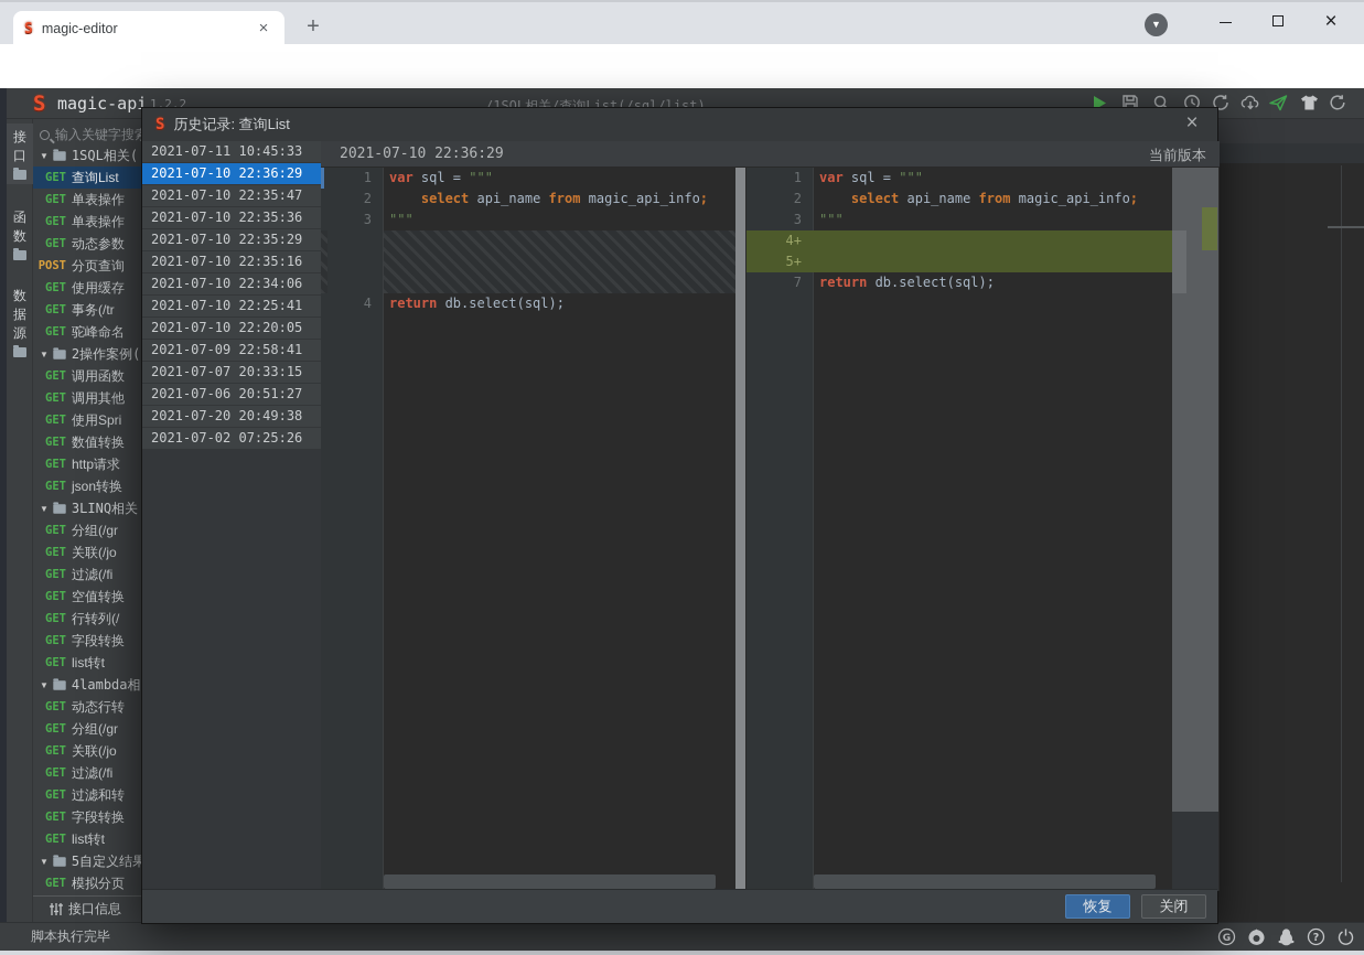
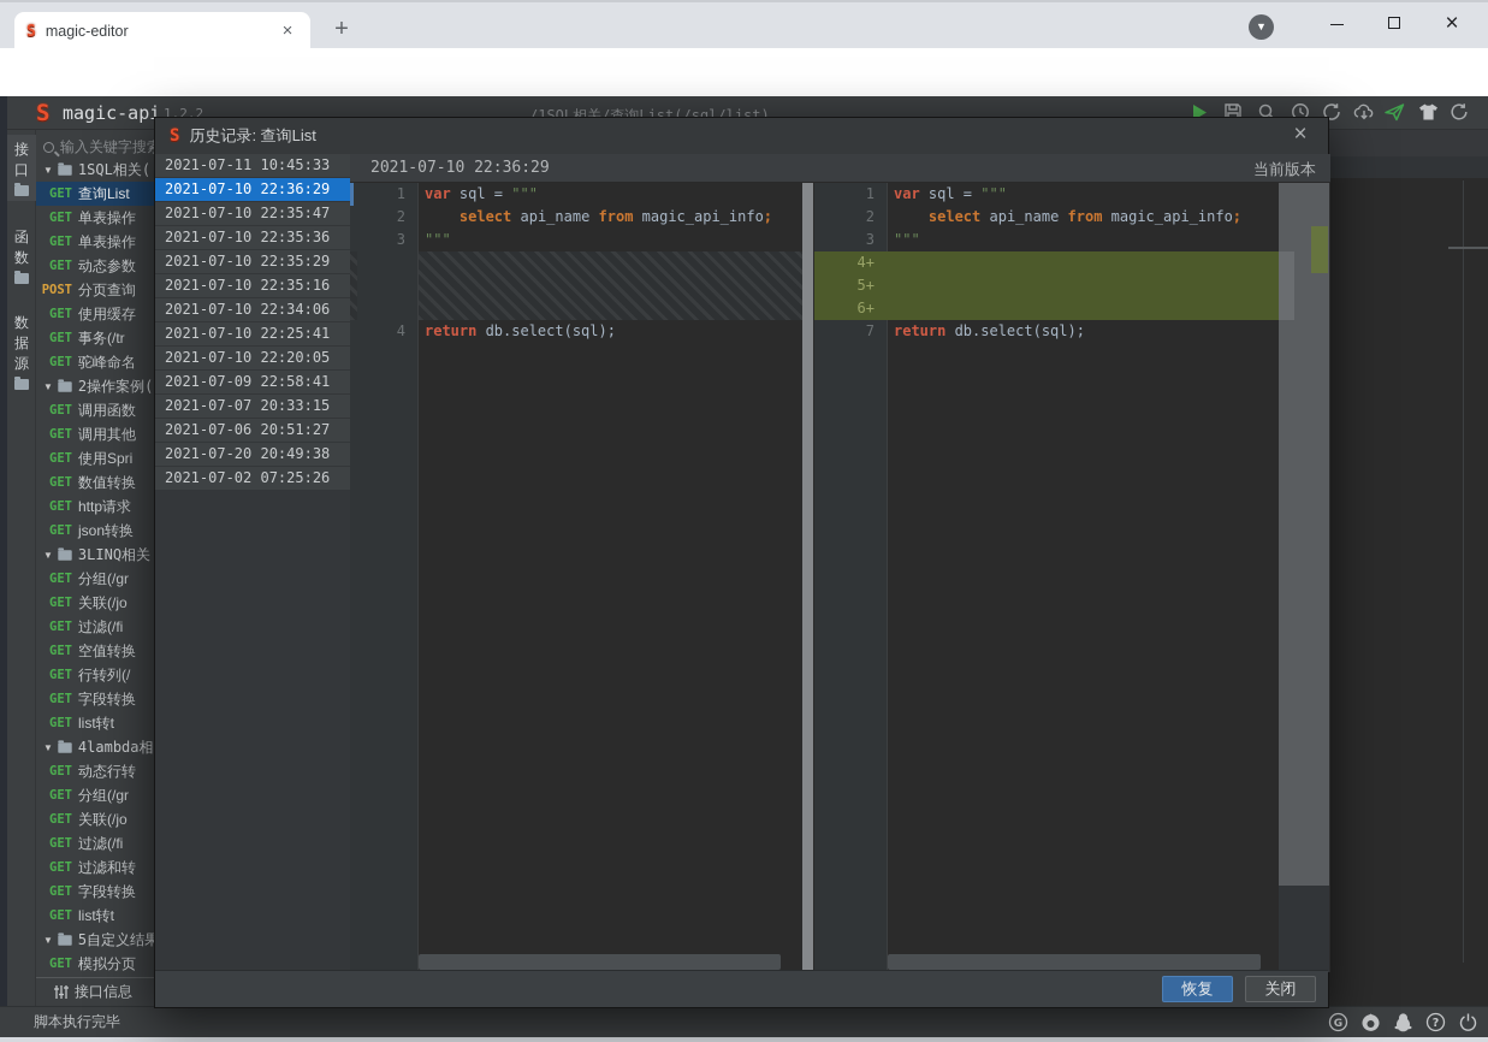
  S
  magic-editor
  ×
  +
  ▼
  ×
  S
  magic-api
  1.2.2
  /1SQL相关/查询List(/sql/list)
  接
  口
  函
  数
  数
  据
  源
  输入关键字搜
  ▼
  1SQL相关(
  GET
  查询List
  GET
  单表操作
  GET
  单表操作
  GET
  动态参数
  POST
  分页查询
  GET
  使用缓存
  GET
  事务(/tr
  GET
  驼峰命名
  ▼
  2操作案例(
  GET
  调用函数
  GET
  调用其他
  GET
  使用Spri
  GET
  数值转换
  GET
  http请求
  GET
  json转换
  ▼
  3LINQ相关
  GET
  分组(/gr
  GET
  关联(/jo
  GET
  过滤(/fi
  GET
  空值转换
  GET
  行转列(/
  GET
  字段转换
  GET
  list转t
  ▼
  4lambda相
  GET
  动态行转
  GET
  分组(/gr
  GET
  关联(/jo
  GET
  过滤(/fi
  GET
  过滤和转
  GET
  字段转换
  GET
  list转t
  ▼
  5自定义结果
  GET
  模拟分页
  接口信息
  脚本执行完毕
  G
  ?
  S
  历史记录: 查询List
  ×
  2021-07-11 10:45:33
  2021-07-10 22:36:29
  2021-07-10 22:35:47
  2021-07-10 22:35:36
  2021-07-10 22:35:29
  2021-07-10 22:35:16
  2021-07-10 22:34:06
  2021-07-10 22:25:41
  2021-07-10 22:20:05
  2021-07-09 22:58:41
  2021-07-07 20:33:15
  2021-07-06 20:51:27
  2021-07-20 20:49:38
  2021-07-02 07:25:26
  2021-07-10 22:36:29
  当前版本
  1
  var sql = """
  2
  select api_name from magic_api_info;
  3
  """
  4
  return db.select(sql);
  1
  var sql = """
  2
  select api_name from magic_api_info;
  3
  """
  4+
  5+
+ 6+
  7
  return db.select(sql);
  恢复
  关闭
